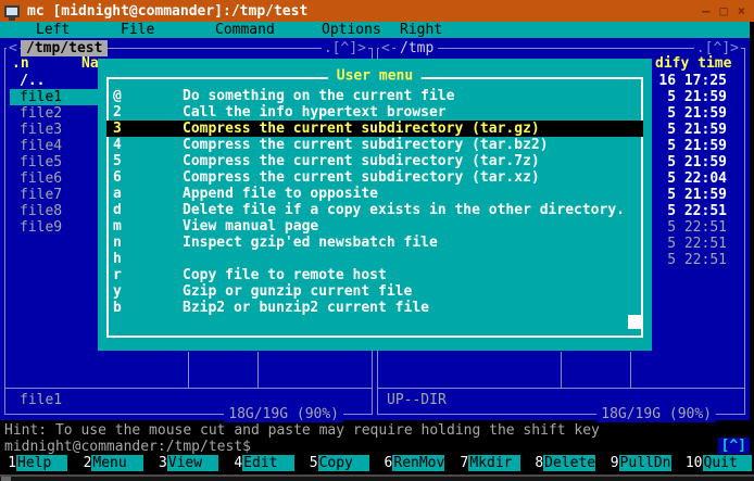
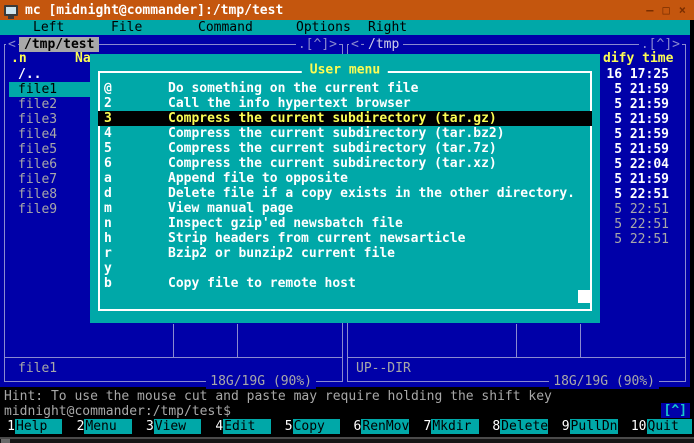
  mc [midnight@commander]:/tmp/test
  –
  □
  ×
  Left
  File
  Command
  Options
  Right
  /tmp/test
  .[^]>
  .n
  /..
  file1
  file2
  file3
  file4
  file5
  file6
  file7
  file8
  file9
  file1
  18G/19G (90%)
  <-
  /tmp
  .[^]>
  dify time
  16 17:25
  5 21:59
  5 21:59
  5 21:59
  5 21:59
  5 21:59
  5 22:04
  5 21:59
  5 22:51
  5 22:51
  5 22:51
  5 22:51
  UP--DIR
  18G/19G (90%)
  User menu
  @
  Do something on the current file
  2
  Call the info hypertext browser
  3
  Compress the current subdirectory (tar.gz)
  4
  Compress the current subdirectory (tar.bz2)
  5
  Compress the current subdirectory (tar.7z)
  6
  Compress the current subdirectory (tar.xz)
  a
  Append file to opposite
  d
  Delete file if a copy exists in the other directory.
  m
  View manual page
  n
  Inspect gzip'ed newsbatch file
  h
+ Strip headers from current newsarticle
  r
- Copy file to remote host
+ Bzip2 or bunzip2 current file
  y
- Gzip or gunzip current file
  b
- Bzip2 or bunzip2 current file
+ Copy file to remote host
  Hint: To use the mouse cut and paste may require holding the shift key
  midnight@commander:/tmp/test$
  [^]
  1
  Help
  2
  Menu
  3
  View
  4
  Edit
  5
  Copy
  6
  RenMov
  7
  Mkdir
  8
  Delete
  9
  PullDn
  10
  Quit
